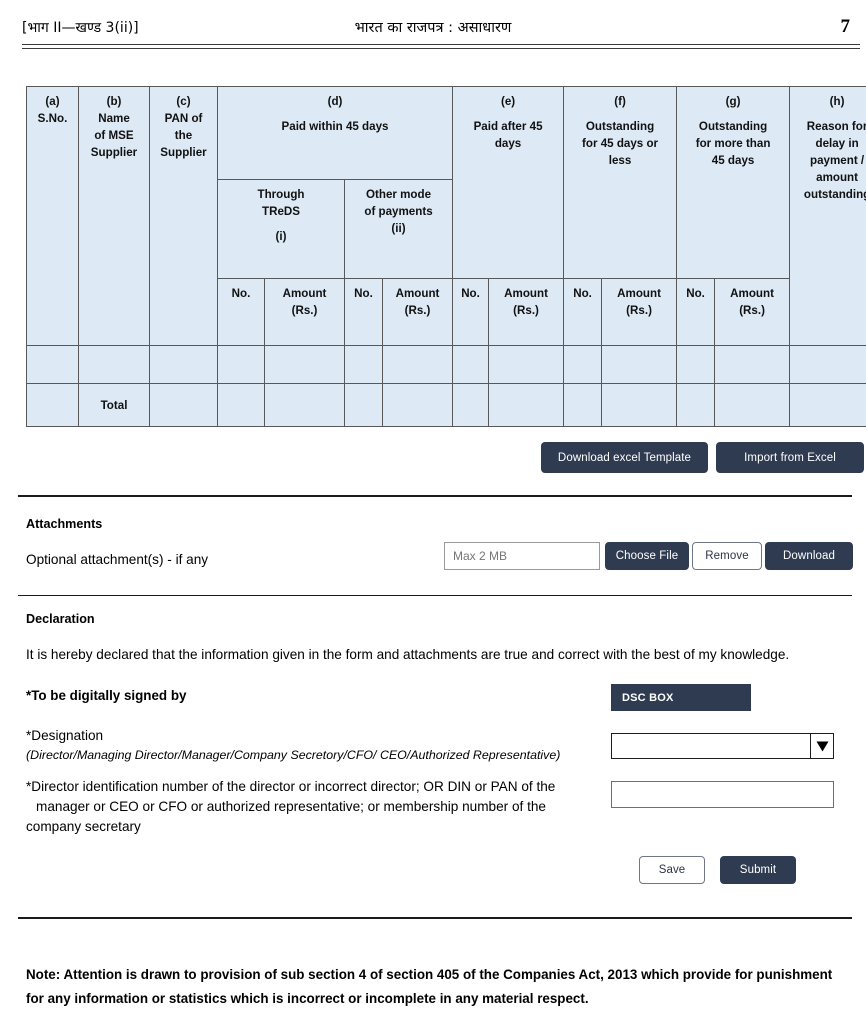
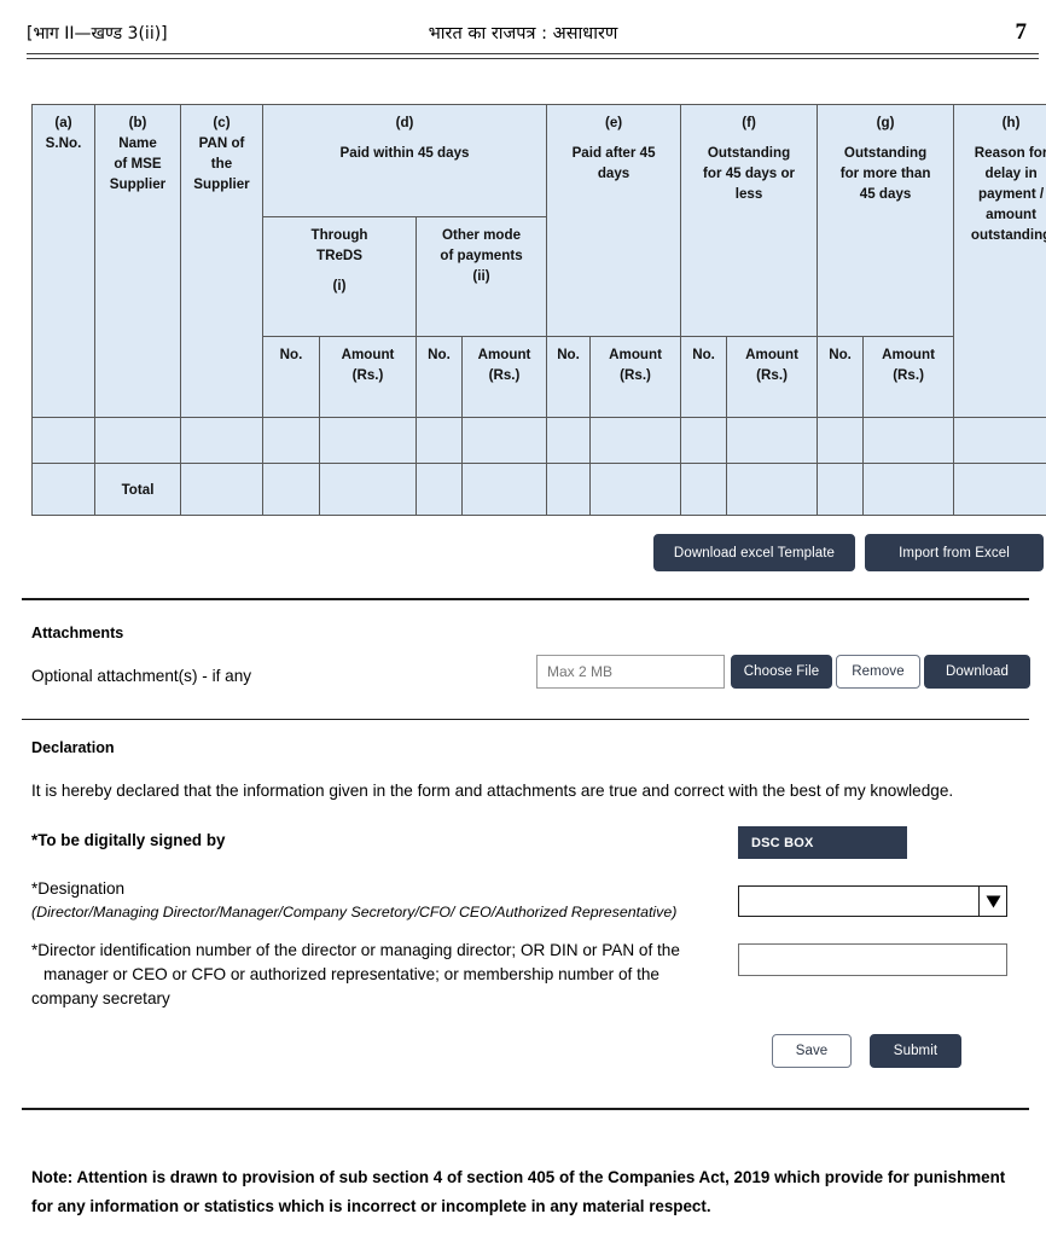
  [भाग II—खण्ड 3(ii)]
  भारत का राजपत्र : असाधारण
  7
  (a) S.No.	(b) Name of MSE Supplier	(c) PAN of the Supplier	(d) Paid within 45 days	(e) Paid after 45 days	(f) Outstanding for 45 days or less	(g) Outstanding for more than 45 days	(h) Reason for delay in payment / amount outstandin
  Through TReDS (i)	Other mode of payments (ii)
  No.	Amount (Rs.)	No.	Amount (Rs.)	No.	Amount (Rs.)	No.	Amount (Rs.)	No.	Amount (Rs.)
  	Total
  Download excel Template
  Import from Excel
  Attachments
  Optional attachment(s) - if any
  Max 2 MB
  Choose File
  Remove
  Download
  Declaration
  It is hereby declared that the information given in the form and attachments are true and correct with the best of my knowledge.
  *To be digitally signed by
  DSC BOX
  *Designation
  (Director/Managing Director/Manager/Company Secretory/CFO/ CEO/Authorized Representative)
- *Director identification number of the director or incorrect director; OR DIN or PAN of the
+ *Director identification number of the director or managing director; OR DIN or PAN of the
  manager or CEO or CFO or authorized representative; or membership number of the
  company secretary
  Save
  Submit
- Note: Attention is drawn to provision of sub section 4 of section 405 of the Companies Act, 2013 which provide for punishment for any information or statistics which is incorrect or incomplete in any material respect.
+ Note: Attention is drawn to provision of sub section 4 of section 405 of the Companies Act, 2019 which provide for punishment for any information or statistics which is incorrect or incomplete in any material respect.
